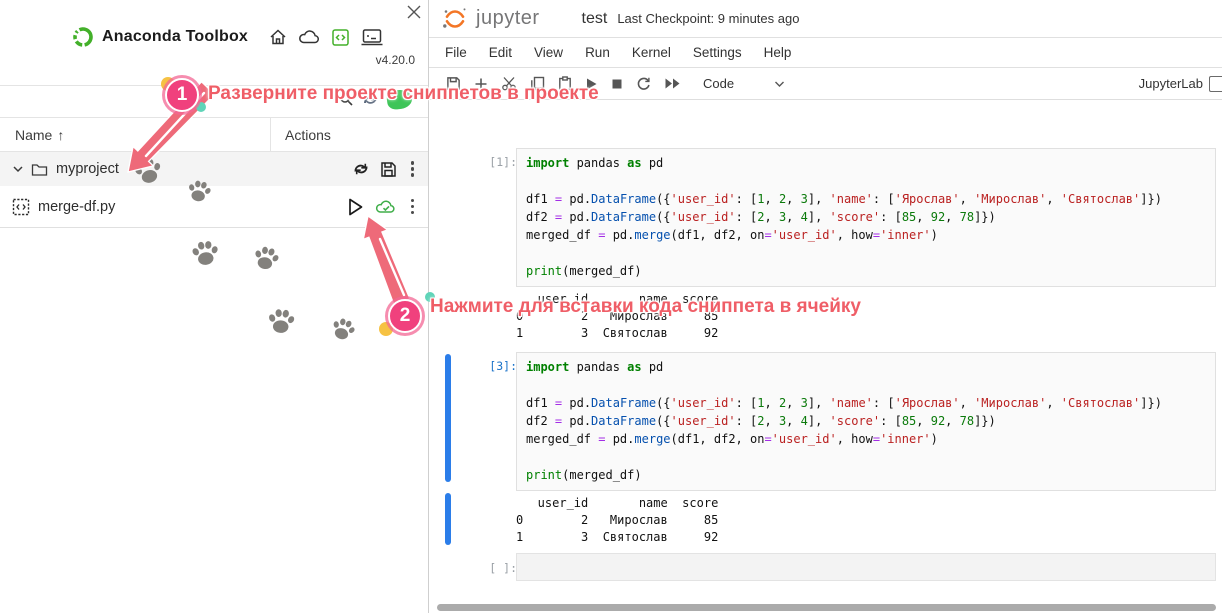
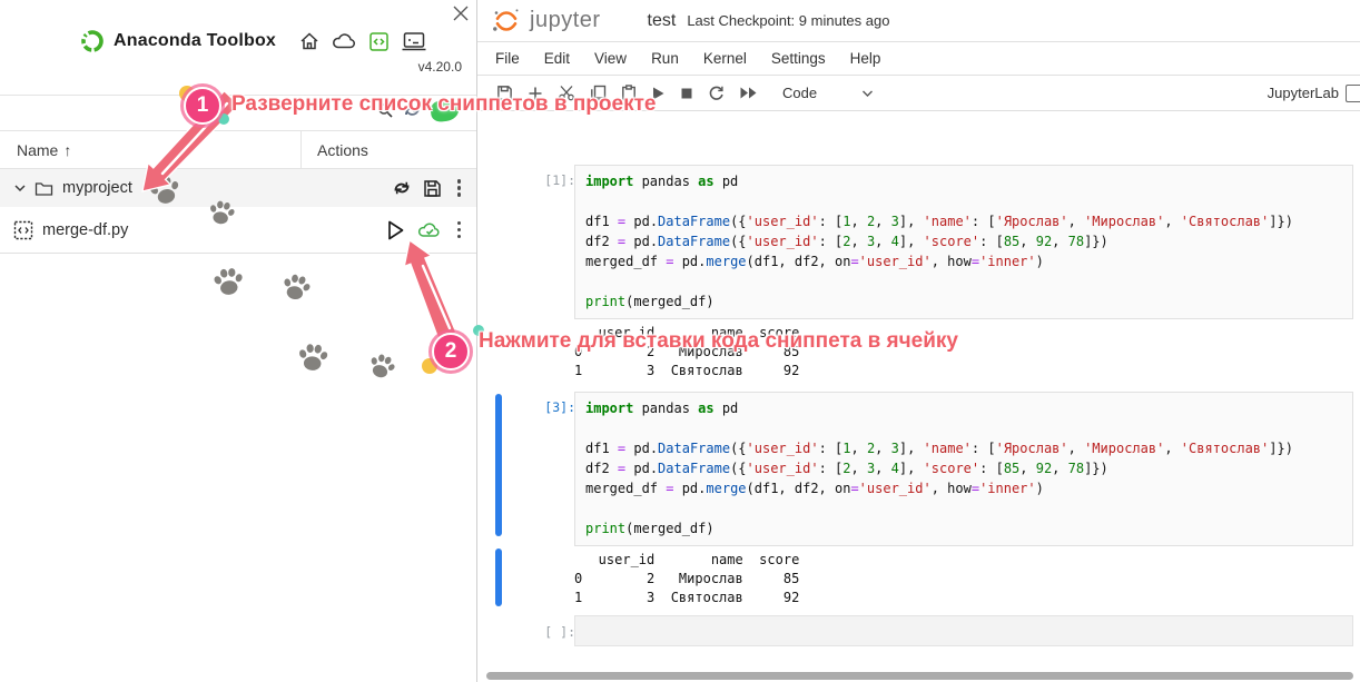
  Anaconda Toolbox
  v4.20.0
  Name
  ↑
  Actions
  myproject
  merge-df.py
  jupyter
  test
  Last Checkpoint: 9 minutes ago
  File
  Edit
  View
  Run
  Kernel
  Settings
  Help
  Code
  JupyterLab
  [1]:
  import pandas as pd
  df1 = pd.DataFrame({'user_id': [1, 2, 3], 'name': ['Ярослав', 'Мирослав', 'Святослав']})
  df2 = pd.DataFrame({'user_id': [2, 3, 4], 'score': [85, 92, 78]})
  merged_df = pd.merge(df1, df2, on='user_id', how='inner')
  print(merged_df)
  user_id name score
  0 2 Мирослав 85
  1 3 Святослав 92
  [3]:
  import pandas as pd
  df1 = pd.DataFrame({'user_id': [1, 2, 3], 'name': ['Ярослав', 'Мирослав', 'Святослав']})
  df2 = pd.DataFrame({'user_id': [2, 3, 4], 'score': [85, 92, 78]})
  merged_df = pd.merge(df1, df2, on='user_id', how='inner')
  print(merged_df)
  user_id name score
  0 2 Мирослав 85
  1 3 Святослав 92
  [ ]:
  1
- Разверните проекте сниппетов в проекте
+ Разверните список сниппетов в проекте
  2
  Нажмите для вставки кода сниппета в ячейку
